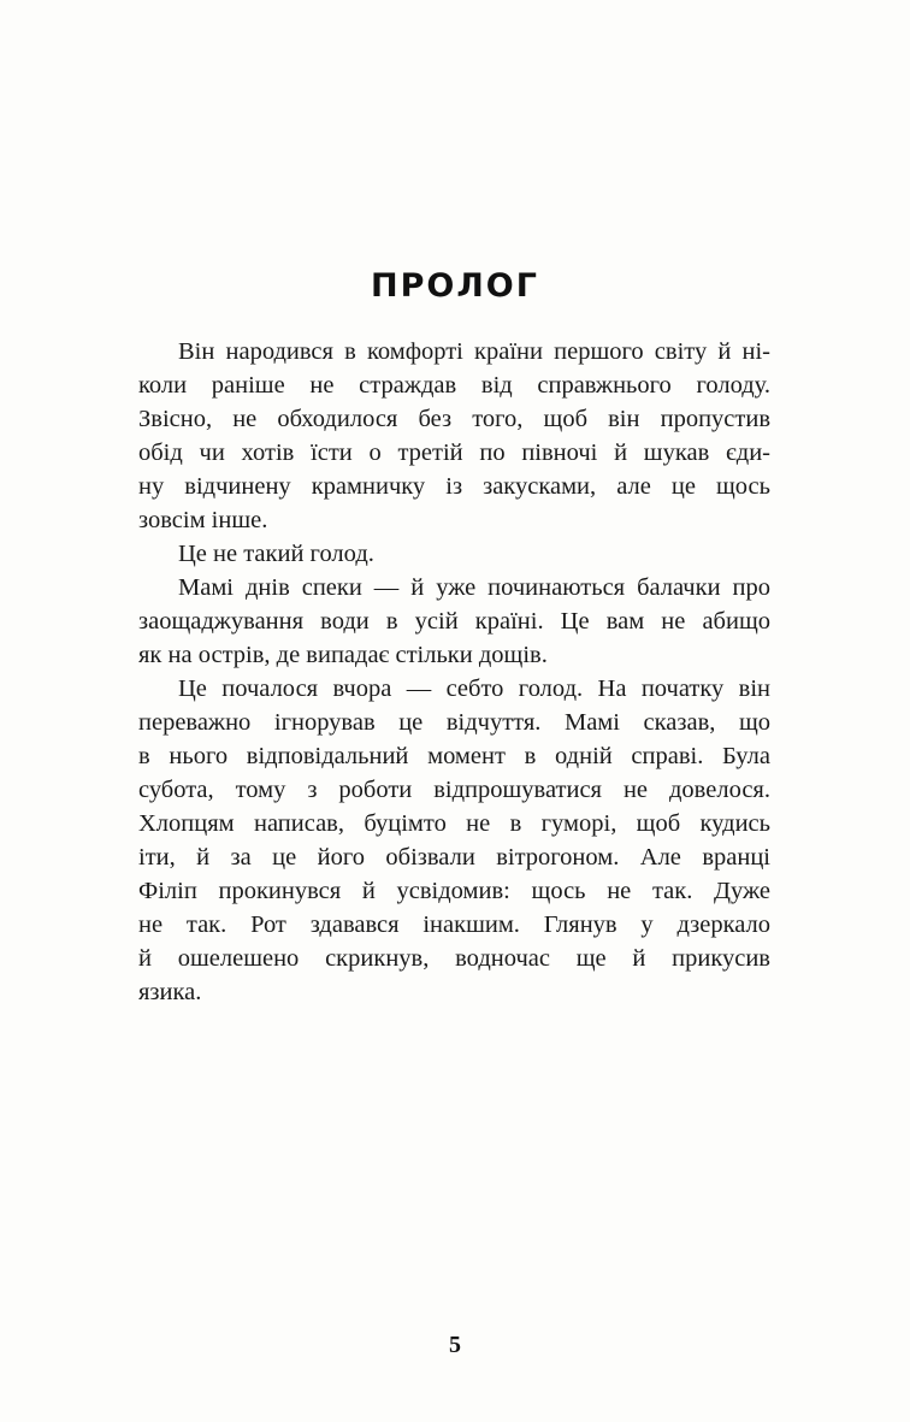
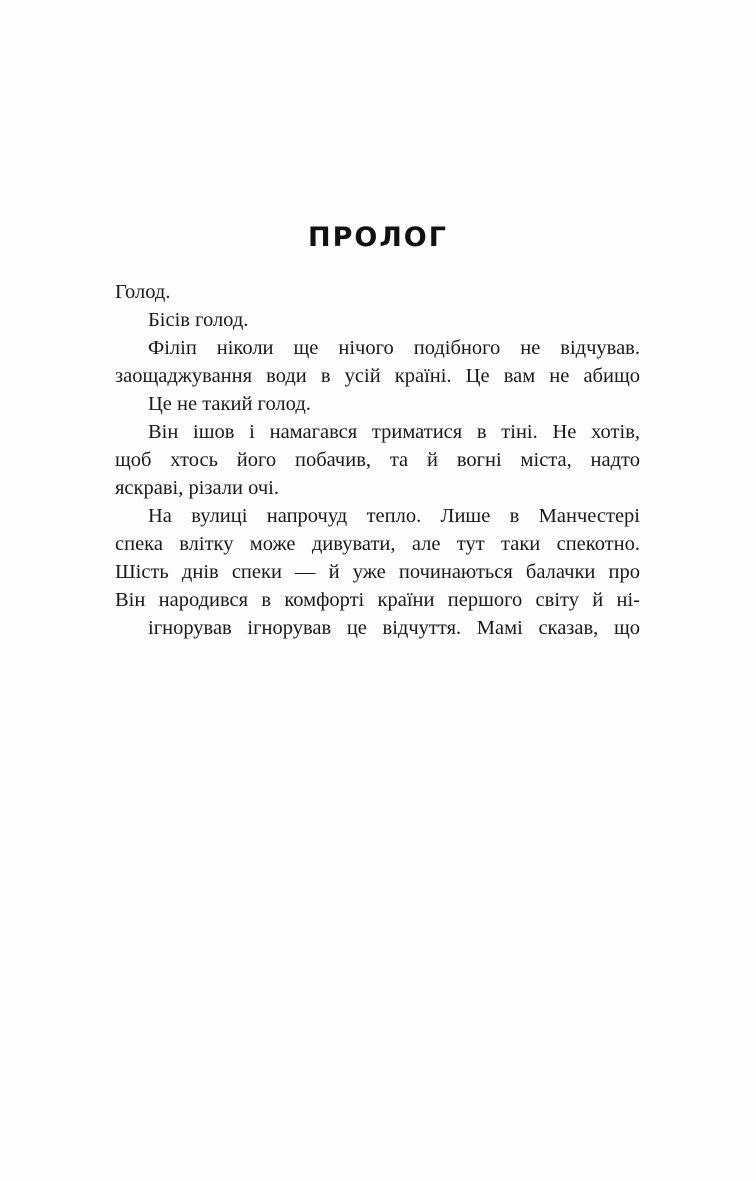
  ПРОЛОГ
+ Голод.
+ Бісів голод.
+ Філіп ніколи ще нічого подібного не відчував.
- Він народився в комфорті країни першого світу й ні-
+ заощаджування води в усій країні. Це вам не абищо
- коли раніше не страждав від справжнього голоду.
- Звісно, не обходилося без того, щоб він пропустив
- обід чи хотів їсти о третій по півночі й шукав єди-
- ну відчинену крамничку із закусками, але це щось
- зовсім інше.
  Це не такий голод.
+ Він ішов і намагався триматися в тіні. Не хотів,
+ щоб хтось його побачив, та й вогні міста, надто
+ яскраві, різали очі.
+ На вулиці напрочуд тепло. Лише в Манчестері
+ спека влітку може дивувати, але тут таки спекотно.
- Мамі днів спеки — й уже починаються балачки про
+ Шість днів спеки — й уже починаються балачки про
- заощаджування води в усій країні. Це вам не абищо
+ Він народився в комфорті країни першого світу й ні-
- як на острів, де випадає стільки дощів.
- Це почалося вчора — себто голод. На початку він
- переважно ігнорував це відчуття. Мамі сказав, що
+ ігнорував ігнорував це відчуття. Мамі сказав, що
- в нього відповідальний момент в одній справі. Була
- субота, тому з роботи відпрошуватися не довелося.
- Хлопцям написав, буцімто не в гуморі, щоб кудись
- іти, й за це його обізвали вітрогоном. Але вранці
- Філіп прокинувся й усвідомив: щось не так. Дуже
- не так. Рот здавався інакшим. Глянув у дзеркало
- й ошелешено скрикнув, водночас ще й прикусив
- язика.
- 5
